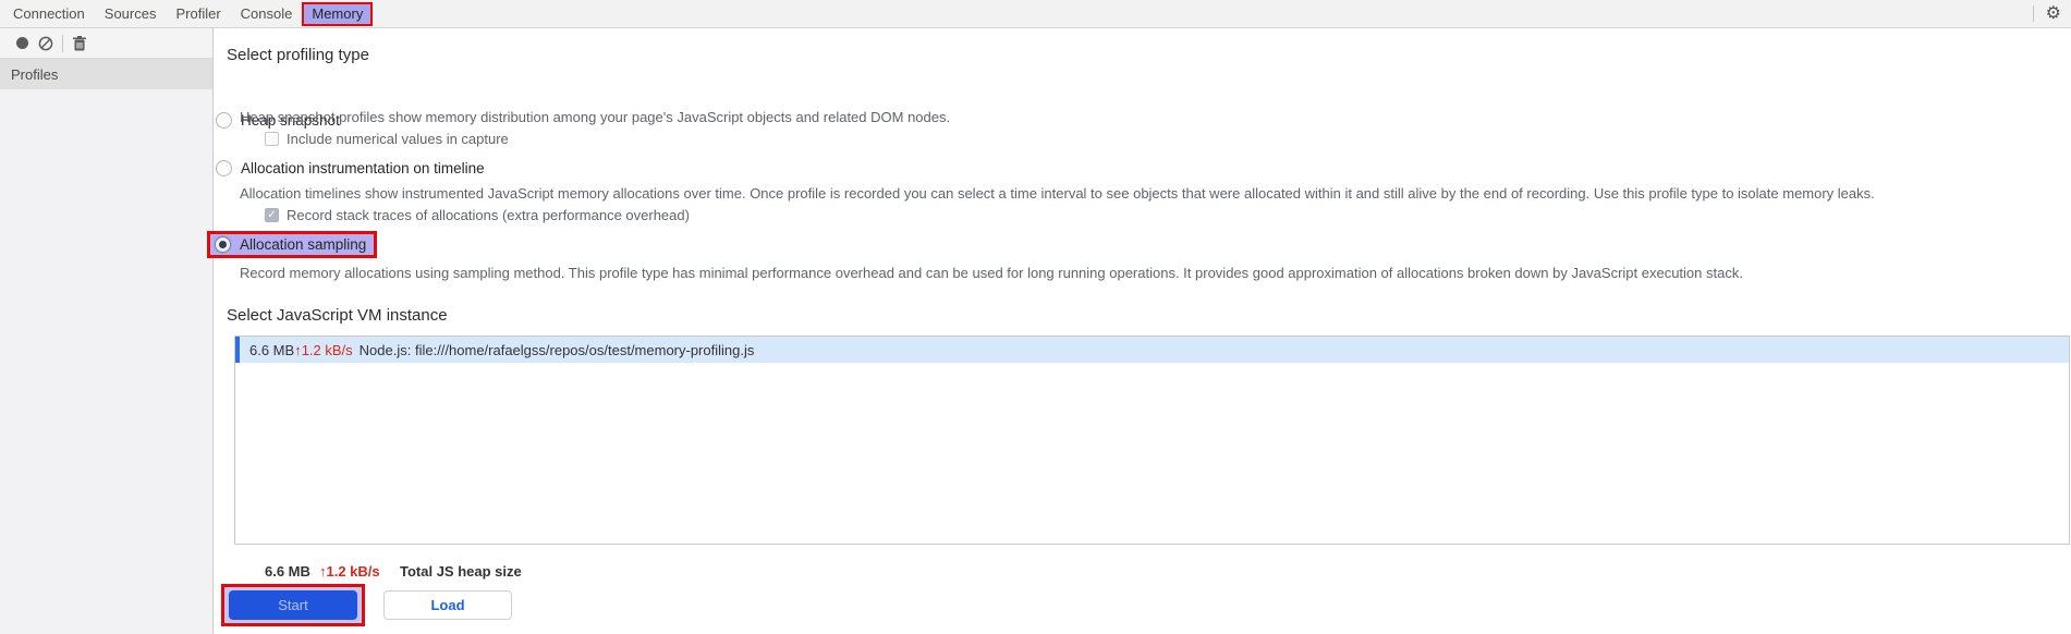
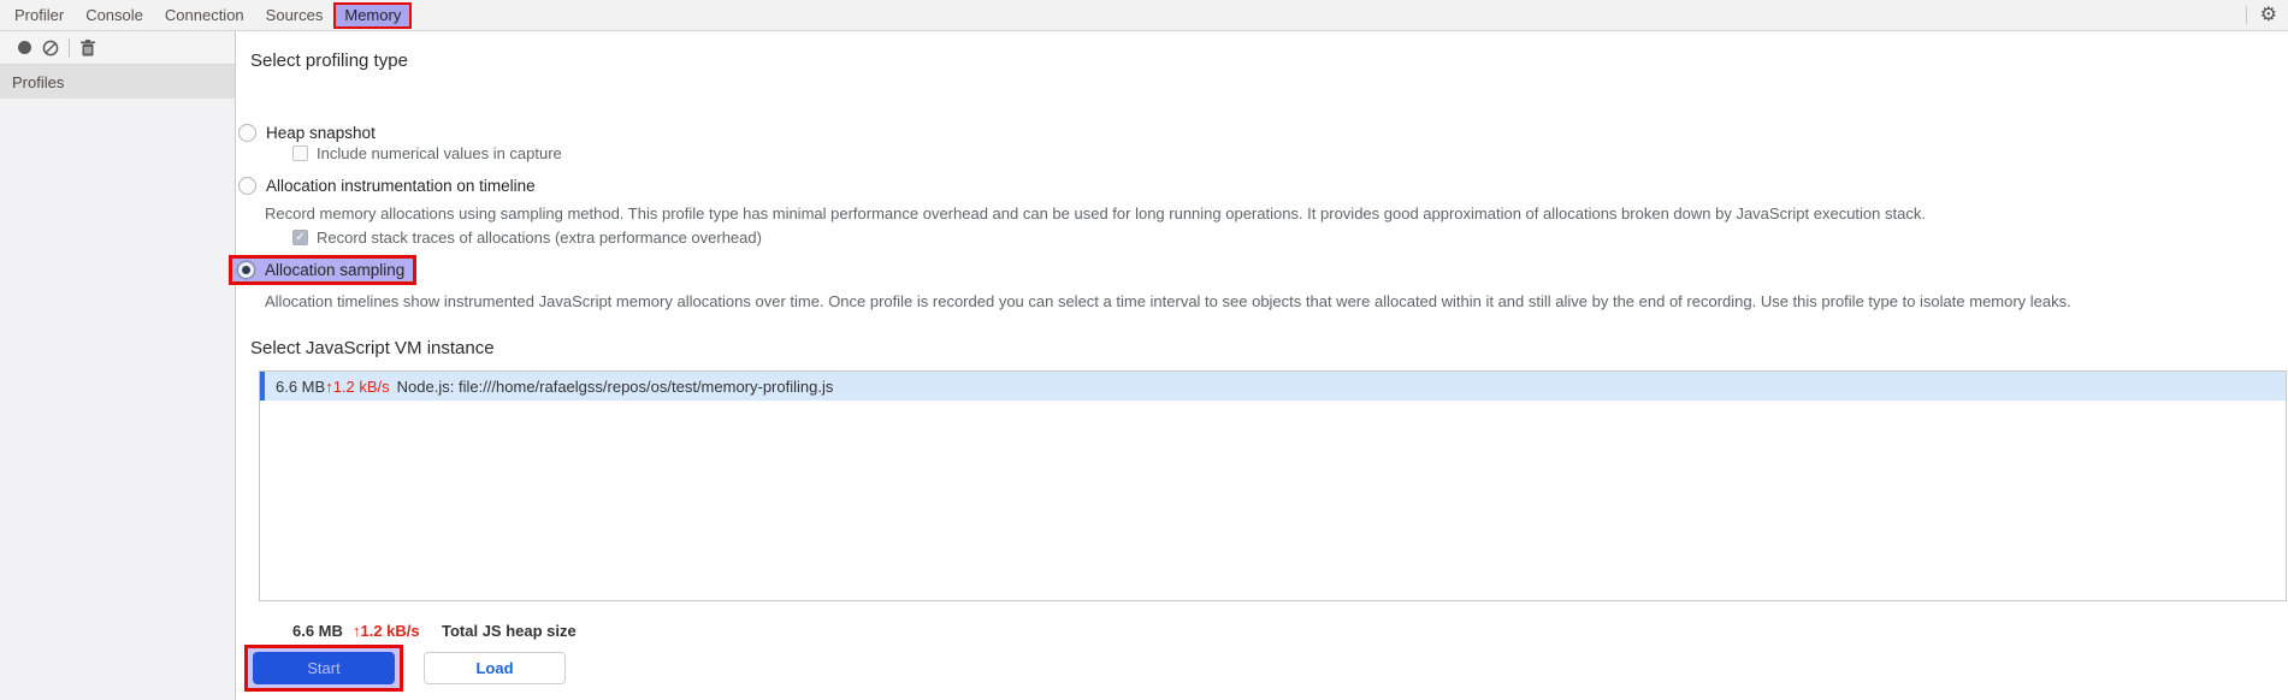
- Connection
+ Profiler
- Sources
+ Console
- Profiler
+ Connection
- Console
+ Sources
  Memory
  ⚙
  Profiles
  Select profiling type
  Heap snapshot
- Heap snapshot profiles show memory distribution among your page's JavaScript objects and related DOM nodes.
  Include numerical values in capture
  Allocation instrumentation on timeline
- Allocation timelines show instrumented JavaScript memory allocations over time. Once profile is recorded you can select a time interval to see objects that were allocated within it and still alive by the end of recording. Use this profile type to isolate memory leaks.
+ Record memory allocations using sampling method. This profile type has minimal performance overhead and can be used for long running operations. It provides good approximation of allocations broken down by JavaScript execution stack.
  Record stack traces of allocations (extra performance overhead)
  Allocation sampling
- Record memory allocations using sampling method. This profile type has minimal performance overhead and can be used for long running operations. It provides good approximation of allocations broken down by JavaScript execution stack.
+ Allocation timelines show instrumented JavaScript memory allocations over time. Once profile is recorded you can select a time interval to see objects that were allocated within it and still alive by the end of recording. Use this profile type to isolate memory leaks.
  Select JavaScript VM instance
  6.6 MB
  ↑1.2 kB/s
  Node.js: file:///home/rafaelgss/repos/os/test/memory-profiling.js
  6.6 MB
  ↑1.2 kB/s
  Total JS heap size
  Start
  Load
